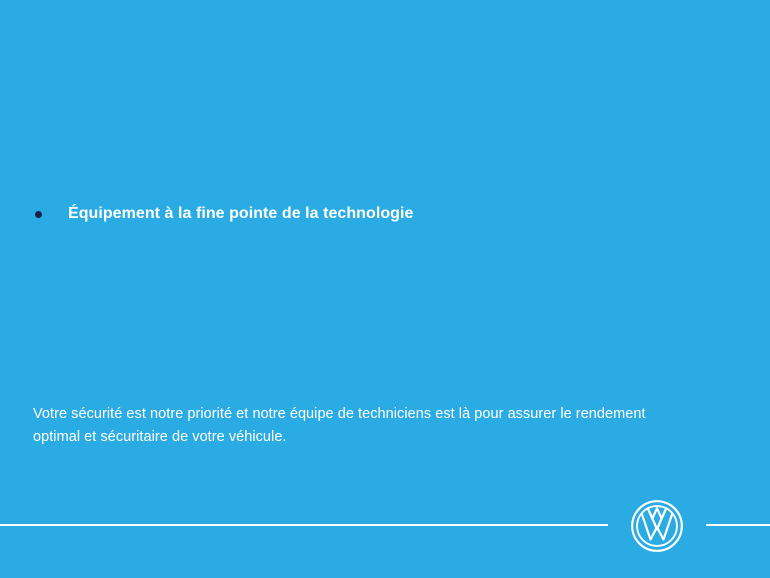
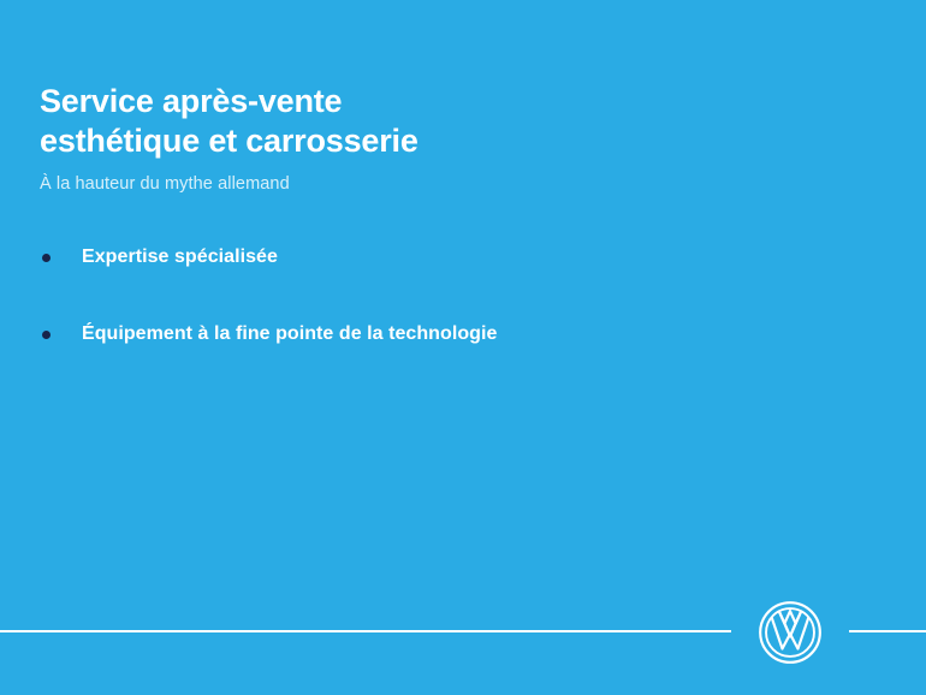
+ Service après-vente
+ esthétique et carrosserie
+ À la hauteur du mythe allemand
+ Expertise spécialisée
  Équipement à la fine pointe de la technologie
- Votre sécurité est notre priorité et notre équipe de techniciens est là pour assurer le rendement optimal et sécuritaire de votre véhicule.
